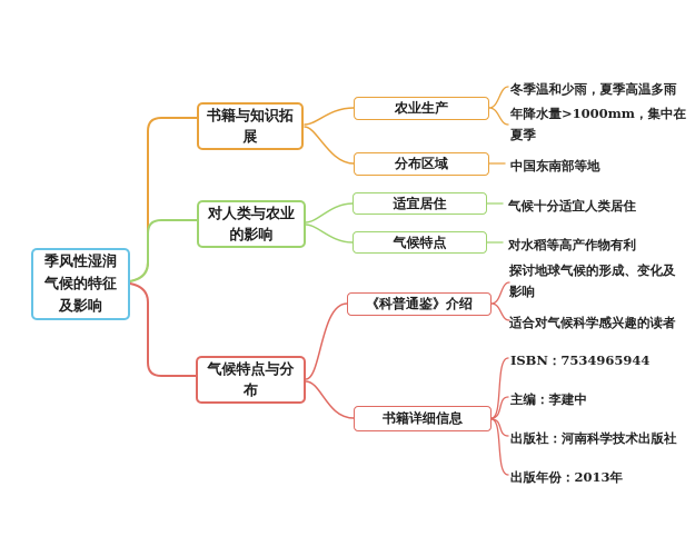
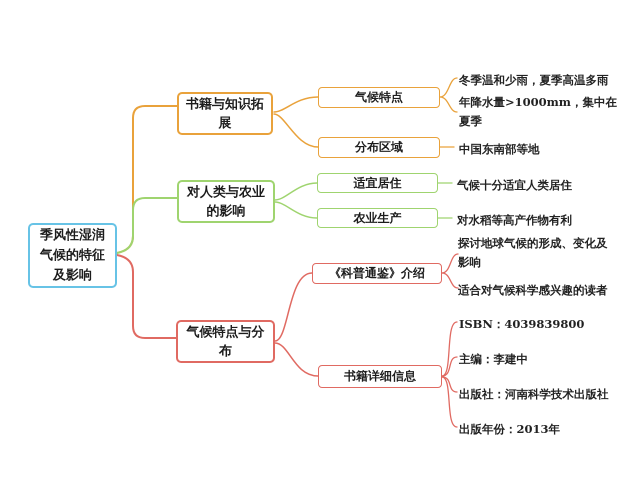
  季风性湿润气候的特征及影响
  书籍与知识拓展
  对人类与农业的影响
  气候特点与分布
- 农业生产
+ 气候特点
  分布区域
  适宜居住
- 气候特点
+ 农业生产
  《科普通鉴》介绍
  书籍详细信息
  冬季温和少雨，夏季高温多雨
  年降水量>1000mm，集中在夏季
  中国东南部等地
  气候十分适宜人类居住
  对水稻等高产作物有利
  探讨地球气候的形成、变化及影响
  适合对气候科学感兴趣的读者
- ISBN：7534965944
+ ISBN：4039839800
  主编：李建中
  出版社：河南科学技术出版社
  出版年份：2013年
